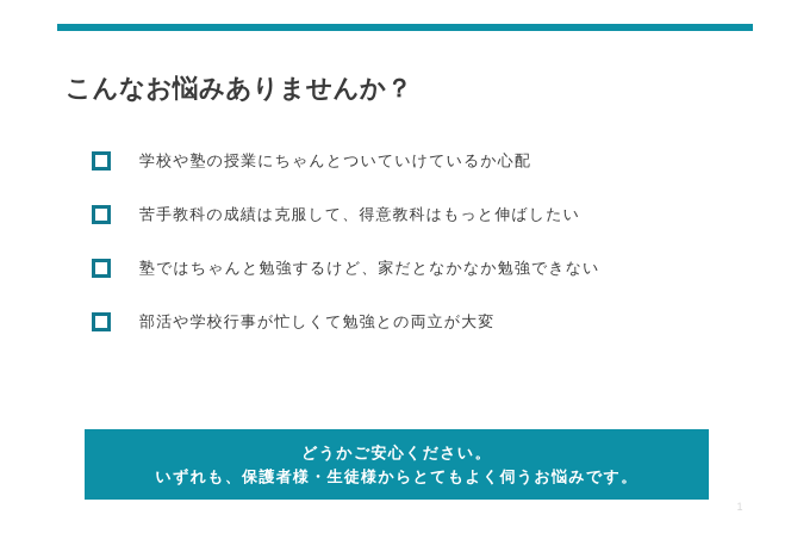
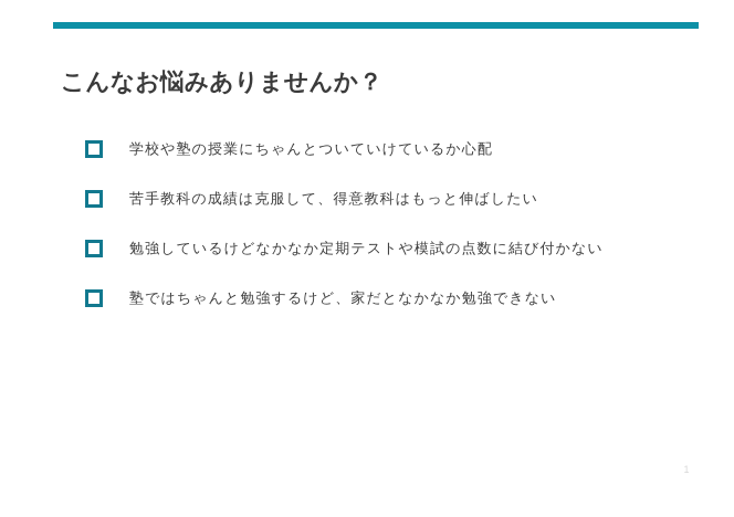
  こんなお悩みありませんか？
  学校や塾の授業にちゃんとついていけているか心配
  苦手教科の成績は克服して、得意教科はもっと伸ばしたい
+ 勉強しているけどなかなか定期テストや模試の点数に結び付かない
  塾ではちゃんと勉強するけど、家だとなかなか勉強できない
- 部活や学校行事が忙しくて勉強との両立が大変
- どうかご安心ください。
- いずれも、保護者様・生徒様からとてもよく伺うお悩みです。
  1
